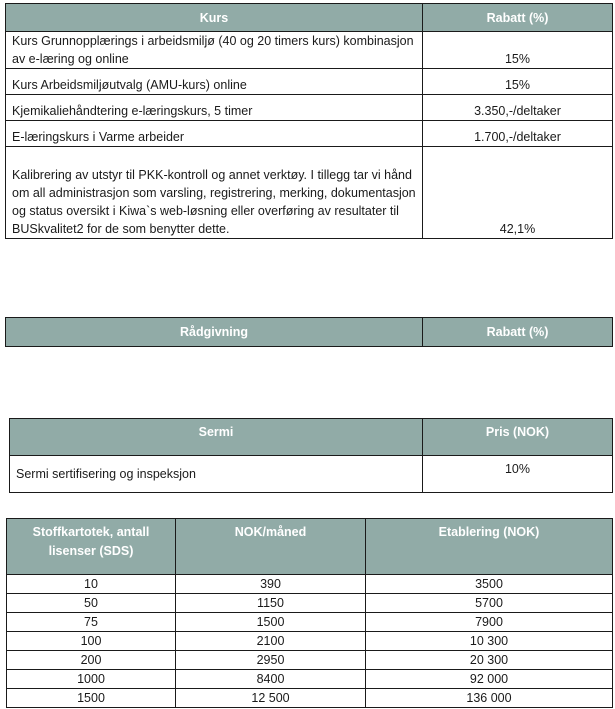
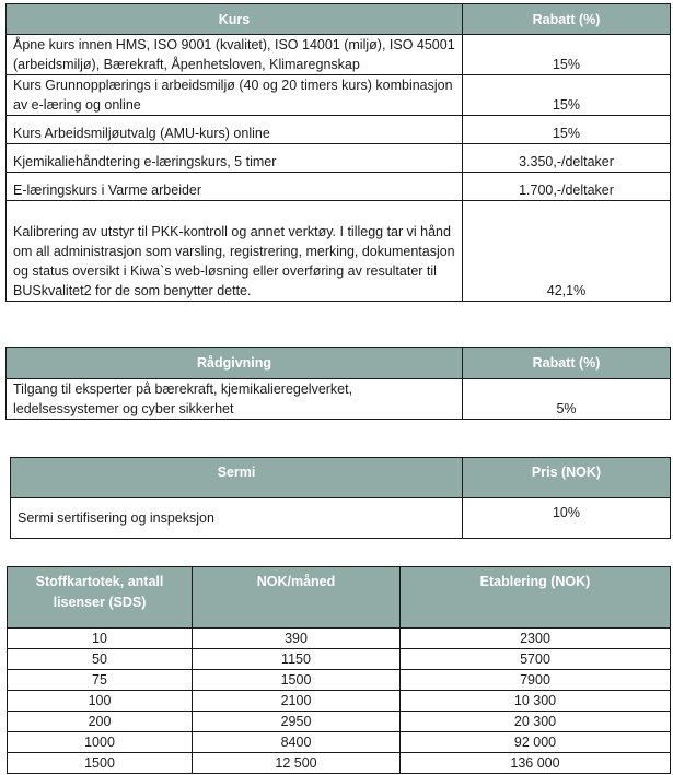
  Kurs	Rabatt (%)
+ Åpne kurs innen HMS, ISO 9001 (kvalitet), ISO 14001 (miljø), ISO 45001 (arbeidsmiljø), Bærekraft, Åpenhetsloven, Klimaregnskap	15%
  Kurs Grunnopplærings i arbeidsmiljø (40 og 20 timers kurs) kombinasjon av e-læring og online	15%
  Kurs Arbeidsmiljøutvalg (AMU-kurs) online	15%
  Kjemikaliehåndtering e-læringskurs, 5 timer	3.350,-/deltaker
  E-læringskurs i Varme arbeider	1.700,-/deltaker
  Kalibrering av utstyr til PKK-kontroll og annet verktøy. I tillegg tar vi hånd om all administrasjon som varsling, registrering, merking, dokumentasjon og status oversikt i Kiwa`s web-løsning eller overføring av resultater til BUSkvalitet2 for de som benytter dette.	42,1%
  Rådgivning	Rabatt (%)
+ Tilgang til eksperter på bærekraft, kjemikalieregelverket, ledelsessystemer og cyber sikkerhet	5%
  Sermi	Pris (NOK)
  Sermi sertifisering og inspeksjon	10%
  Stoffkartotek, antall lisenser (SDS)	NOK/måned	Etablering (NOK)
- 10	390	3500
+ 10	390	2300
  50	1150	5700
  75	1500	7900
  100	2100	10 300
  200	2950	20 300
  1000	8400	92 000
  1500	12 500	136 000
